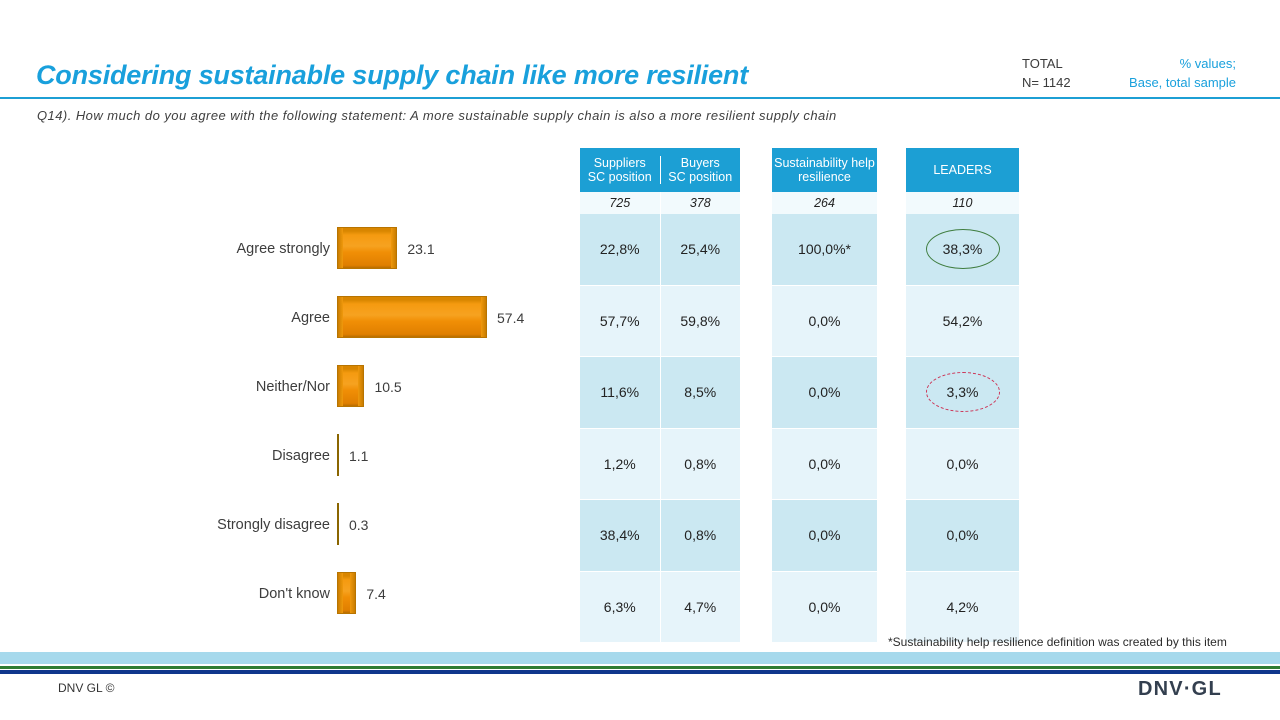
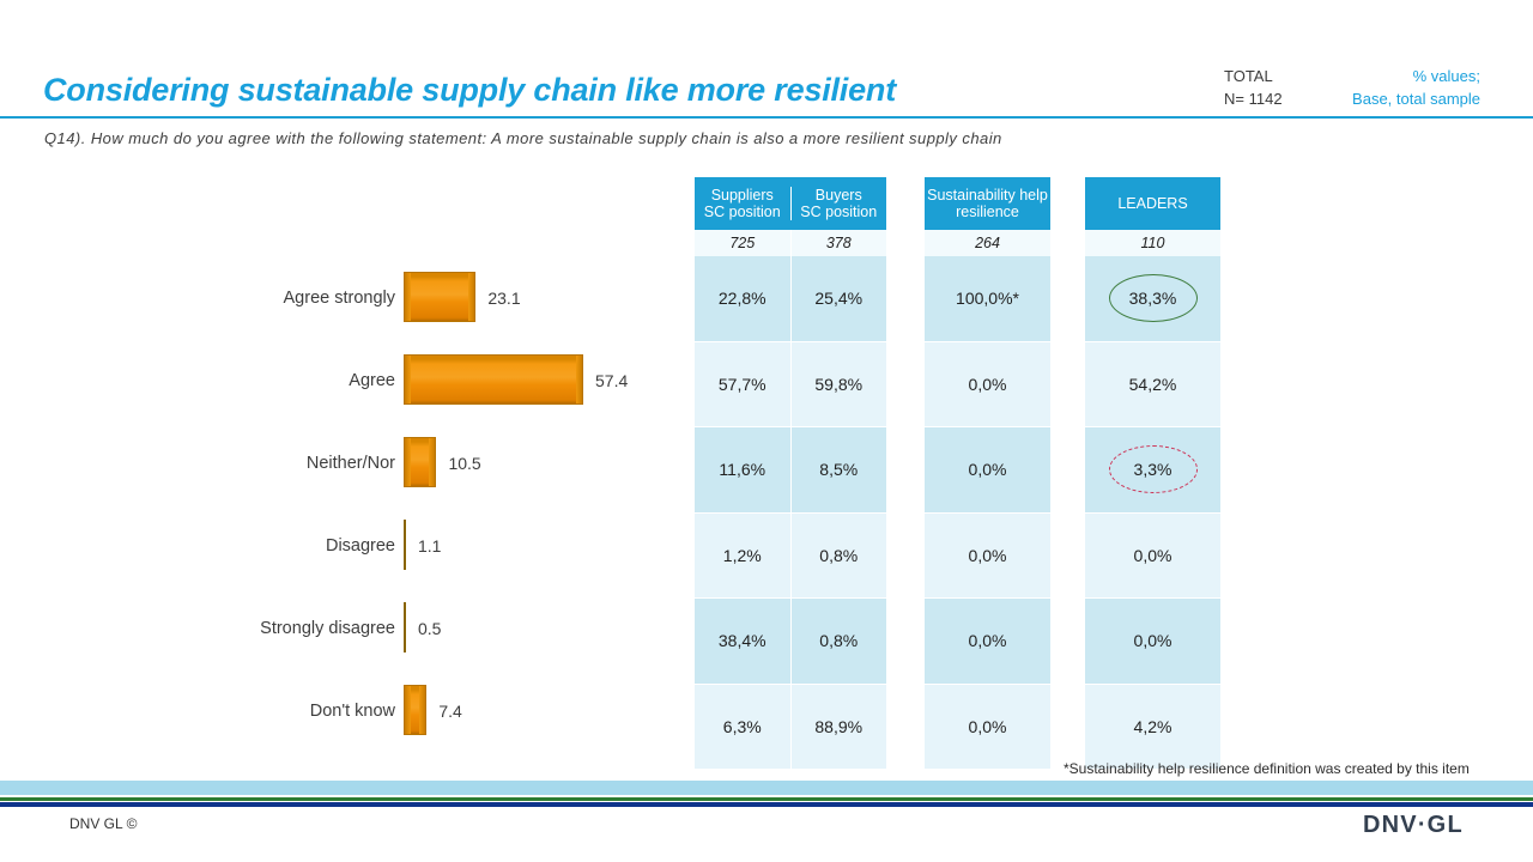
  Considering sustainable supply chain like more resilient
  TOTAL
  N= 1142
  % values;
  Base, total sample
  Q14). How much do you agree with the following statement: A more sustainable supply chain is also a more resilient supply chain
  Agree strongly
  23.1
  Agree
  57.4
  Neither/Nor
  10.5
  Disagree
  1.1
  Strongly disagree
- 0.3
+ 0.5
  Don't know
  7.4
  Suppliers
  SC position
  Buyers
  SC position
  725
  378
  22,8%
  25,4%
  57,7%
  59,8%
  11,6%
  8,5%
  1,2%
  0,8%
  38,4%
  0,8%
  6,3%
- 4,7%
+ 88,9%
  Sustainability help
  resilience
  264
  100,0%*
  0,0%
  0,0%
  0,0%
  0,0%
  0,0%
  LEADERS
  110
  38,3%
  54,2%
  3,3%
  0,0%
  0,0%
  4,2%
  *Sustainability help resilience definition was created by this item
  DNV GL ©
  DNV·GL
